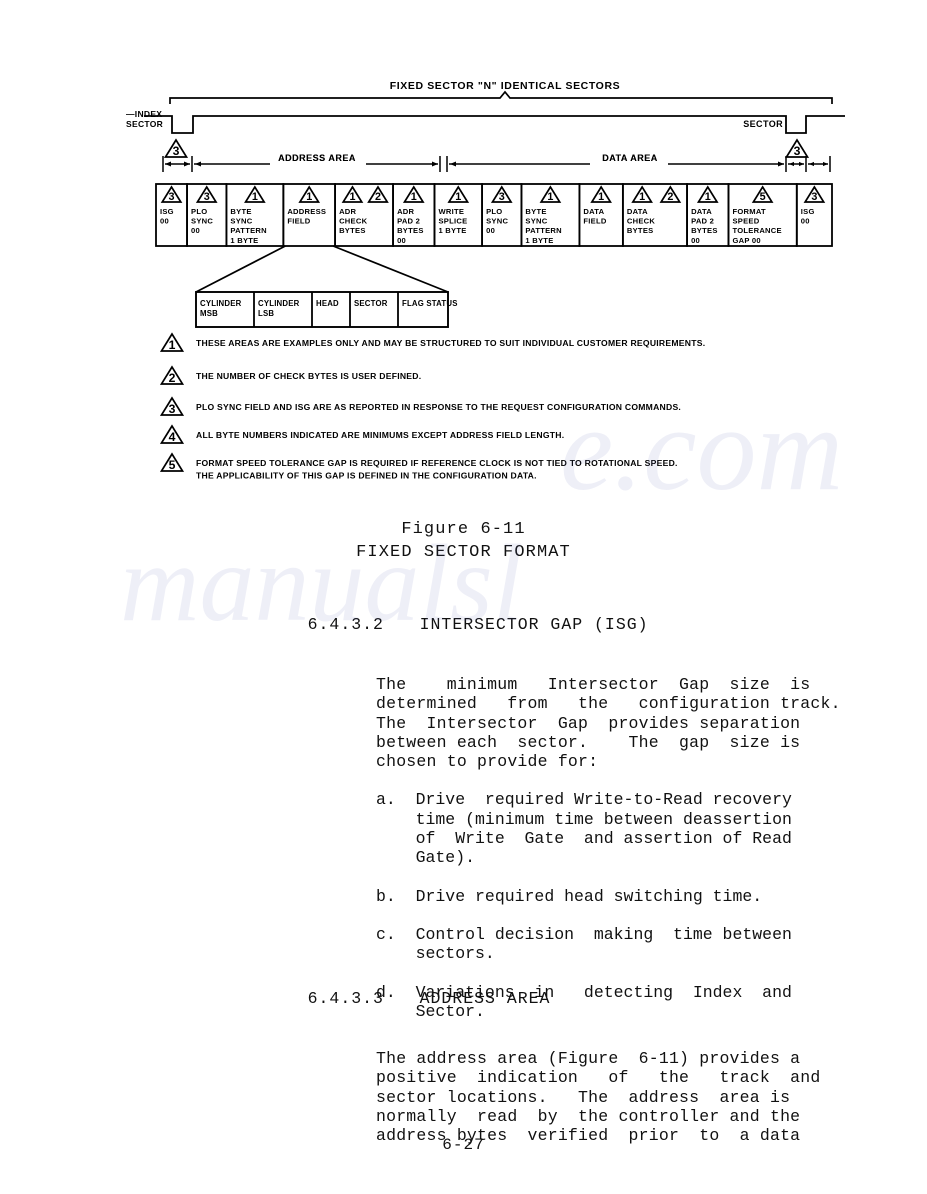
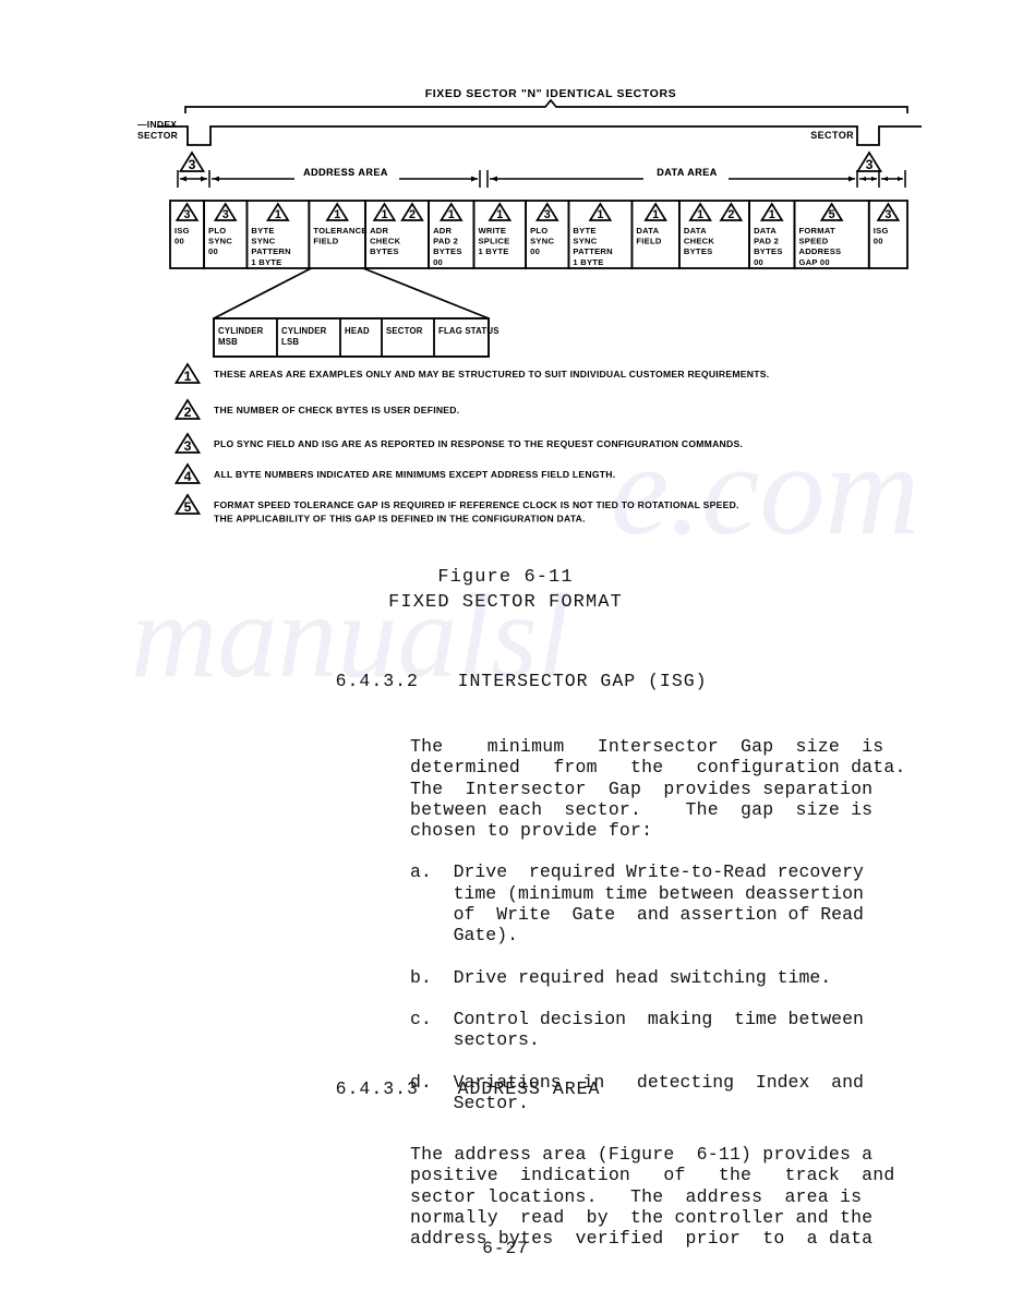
  FIXED SECTOR "N" IDENTICAL SECTORS
  —INDEX
  SECTOR
  SECTOR
  3
  3
  ADDRESS AREA
  DATA AREA
  3
  ISG
  00
  3
  PLO
  SYNC
  00
  1
  BYTE
  SYNC
  PATTERN
  1 BYTE
  1
- ADDRESS
+ TOLERANCE
  FIELD
  1
  2
  ADR
  CHECK
  BYTES
  1
  ADR
  PAD 2
  BYTES
  00
  1
  WRITE
  SPLICE
  1 BYTE
  3
  PLO
  SYNC
  00
  1
  BYTE
  SYNC
  PATTERN
  1 BYTE
  1
  DATA
  FIELD
  1
  2
  DATA
  CHECK
  BYTES
  1
  DATA
  PAD 2
  BYTES
  00
  5
  FORMAT
  SPEED
- TOLERANCE
+ ADDRESS
  GAP 00
  3
  ISG
  00
  CYLINDER
  MSB
  CYLINDER
  LSB
  HEAD
  SECTOR
  FLAG STATUS
  1
  THESE AREAS ARE EXAMPLES ONLY AND MAY BE STRUCTURED TO SUIT INDIVIDUAL CUSTOMER REQUIREMENTS.
  2
  THE NUMBER OF CHECK BYTES IS USER DEFINED.
  3
  PLO SYNC FIELD AND ISG ARE AS REPORTED IN RESPONSE TO THE REQUEST CONFIGURATION COMMANDS.
  4
  ALL BYTE NUMBERS INDICATED ARE MINIMUMS EXCEPT ADDRESS FIELD LENGTH.
  5
  FORMAT SPEED TOLERANCE GAP IS REQUIRED IF REFERENCE CLOCK IS NOT TIED TO ROTATIONAL SPEED.
  THE APPLICABILITY OF THIS GAP IS DEFINED IN THE CONFIGURATION DATA.
  Figure 6-11
  FIXED SECTOR FORMAT
  6.4.3.2 INTERSECTOR GAP (ISG)
  The minimum Intersector Gap size is
- determined from the configuration track.
+ determined from the configuration data.
  The Intersector Gap provides separation
  between each sector. The gap size is
  chosen to provide for:
  a. Drive required Write-to-Read recovery
  time (minimum time between deassertion
  of Write Gate and assertion of Read
  Gate).
  b. Drive required head switching time.
  c. Control decision making time between
  sectors.
  d. Variations in detecting Index and
  Sector.
  6.4.3.3 ADDRESS AREA
  The address area (Figure 6-11) provides a
  positive indication of the track and
  sector locations. The address area is
  normally read by the controller and the
  address bytes verified prior to a data
  6-27
  e.com
  manualsl
